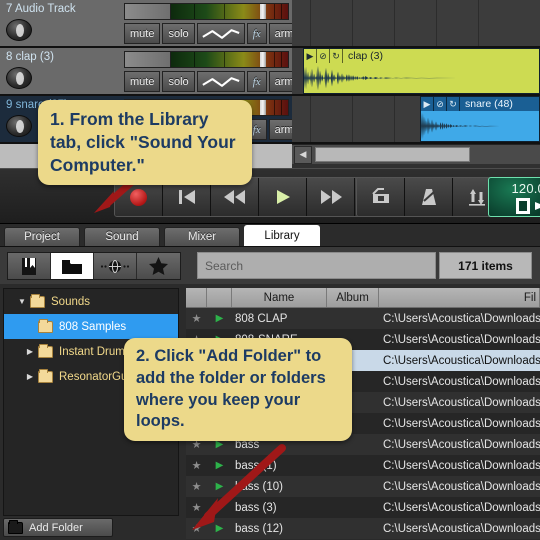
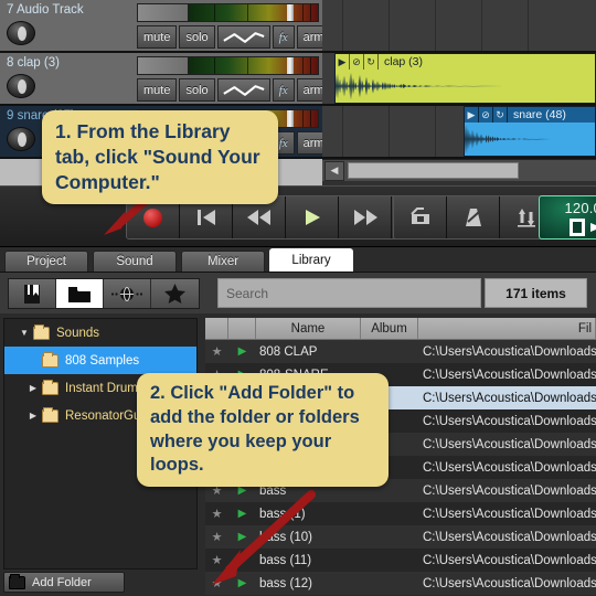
  7 Audio Track
  mute
  solo
  fx
  arm
  8 clap (3)
  mute
  solo
  fx
  arm
  ▶
  ⊘
  ↻
  clap (3)
  fx
  arm
  ▶
  ⊘
  ↻
  snare (48)
  ◀
  120.
  Project
  Sound
  Mixer
  Library
  Search
  171 items
  ▼
  Sounds
  808 Samples
  ▶
  ▶
  Add Folder
  Name
  Album
  Fil
  ★
  ▶
  808 CLAP
  C:\Users\Acoustica\Downloads
  C:\Users\Acoustica\Downloads
  C:\Users\Acoustica\Downloads
  C:\Users\Acoustica\Downloads
  C:\Users\Acoustica\Downloads
  C:\Users\Acoustica\Downloads
  ★
  ▶
  bass
  C:\Users\Acoustica\Downloads
  ★
  ▶
  bass1)
  C:\Users\Acoustica\Downloads
  ★
  ▶
  ss (10)
  C:\Users\Acoustica\Downloads
  ★
- bass (3)
+ bass (11)
  C:\Users\Acoustica\Downloads
  ★
  ▶
  bass (12)
  C:\Users\Acoustica\Downloads
  1. From the Library tab, click "Sound Your Computer."
  2. Click "Add Folder" to add the folder or folders where you keep your loops.
